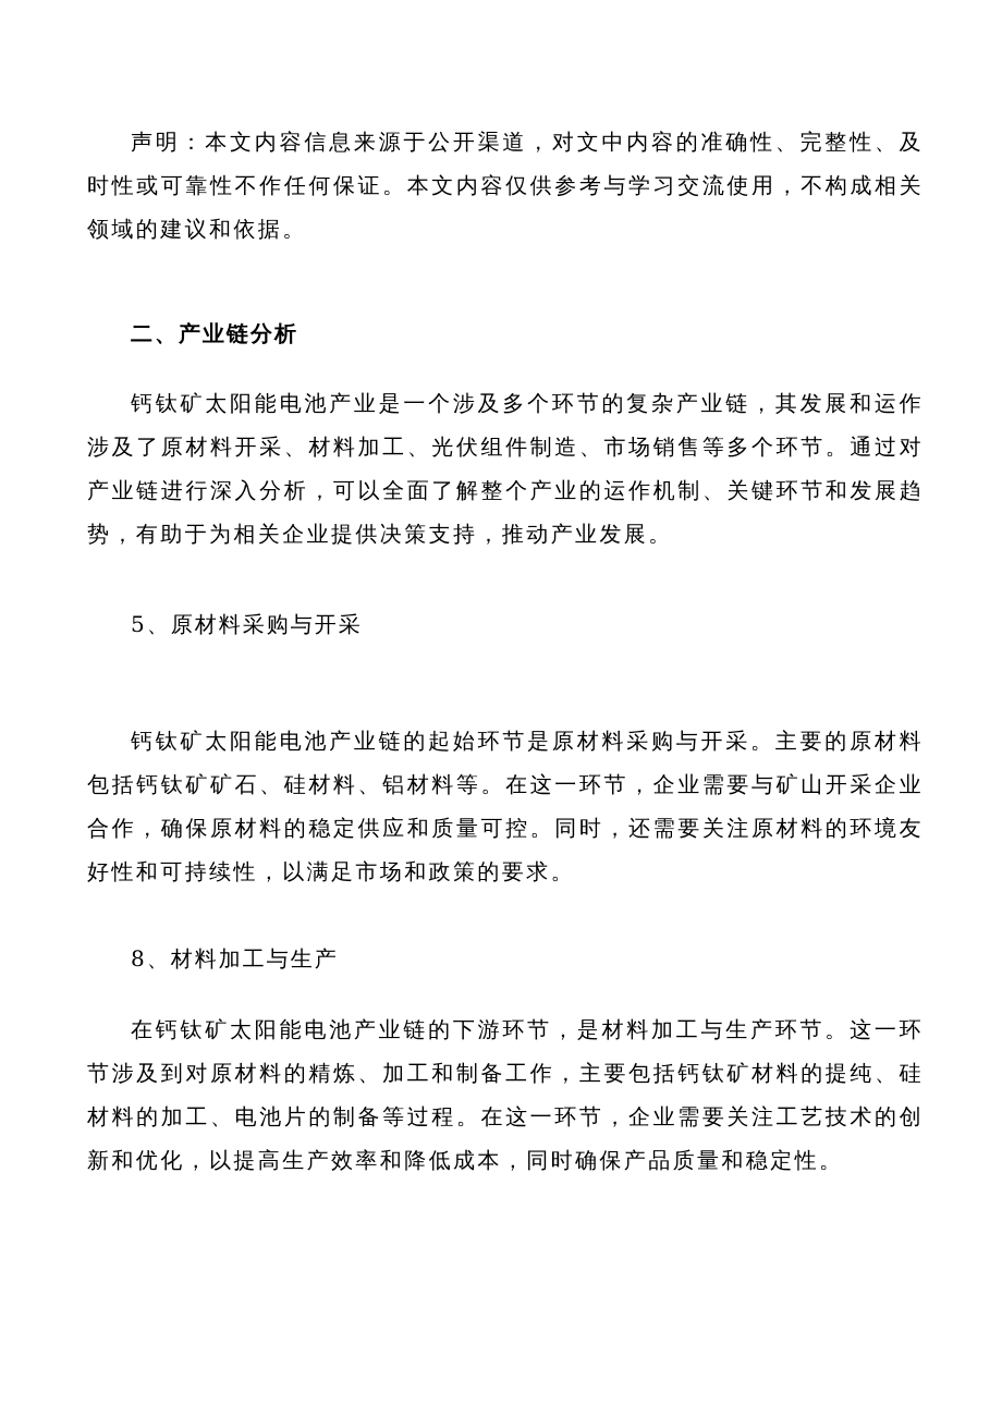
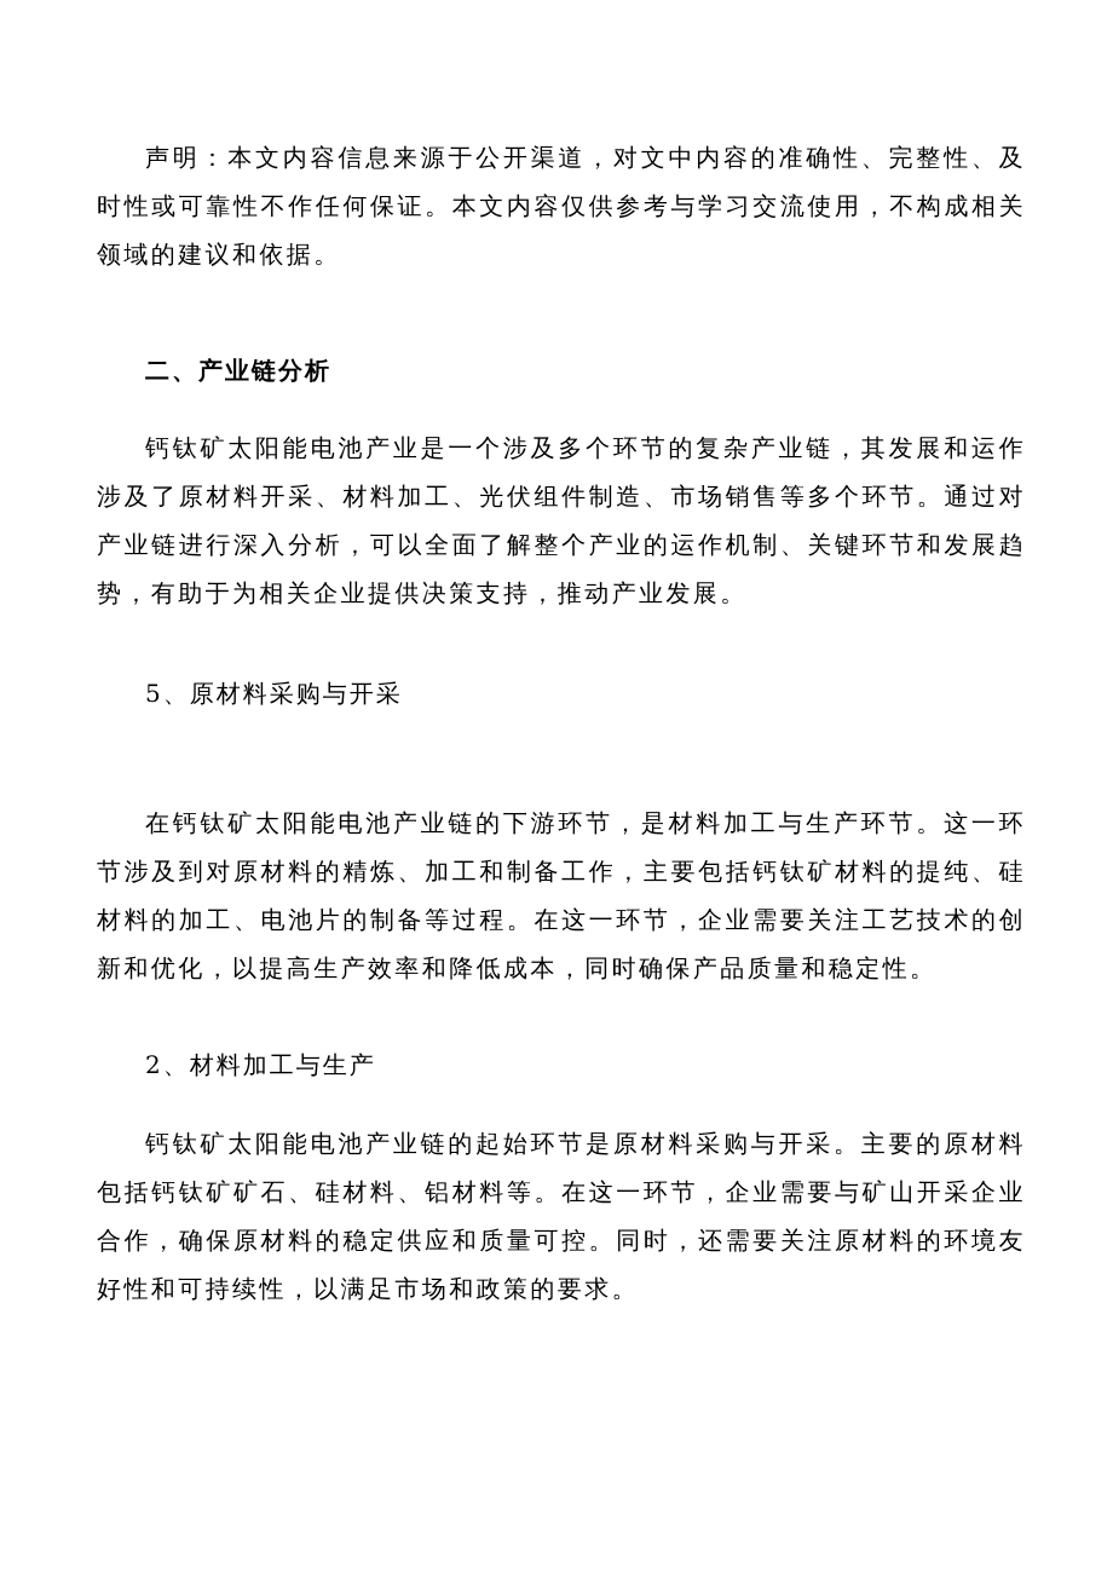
  声明：本文内容信息来源于公开渠道，对文中内容的准确性、完整性、及时性或可靠性不作任何保证。本文内容仅供参考与学习交流使用，不构成相关领域的建议和依据。
  二、产业链分析
  钙钛矿太阳能电池产业是一个涉及多个环节的复杂产业链，其发展和运作涉及了原材料开采、材料加工、光伏组件制造、市场销售等多个环节。通过对产业链进行深入分析，可以全面了解整个产业的运作机制、关键环节和发展趋势，有助于为相关企业提供决策支持，推动产业发展。
  5、原材料采购与开采
- 钙钛矿太阳能电池产业链的起始环节是原材料采购与开采。主要的原材料包括钙钛矿矿石、硅材料、铝材料等。在这一环节，企业需要与矿山开采企业合作，确保原材料的稳定供应和质量可控。同时，还需要关注原材料的环境友好性和可持续性，以满足市场和政策的要求。
+ 在钙钛矿太阳能电池产业链的下游环节，是材料加工与生产环节。这一环节涉及到对原材料的精炼、加工和制备工作，主要包括钙钛矿材料的提纯、硅材料的加工、电池片的制备等过程。在这一环节，企业需要关注工艺技术的创新和优化，以提高生产效率和降低成本，同时确保产品质量和稳定性。
- 8、材料加工与生产
+ 2、材料加工与生产
- 在钙钛矿太阳能电池产业链的下游环节，是材料加工与生产环节。这一环节涉及到对原材料的精炼、加工和制备工作，主要包括钙钛矿材料的提纯、硅材料的加工、电池片的制备等过程。在这一环节，企业需要关注工艺技术的创新和优化，以提高生产效率和降低成本，同时确保产品质量和稳定性。
+ 钙钛矿太阳能电池产业链的起始环节是原材料采购与开采。主要的原材料包括钙钛矿矿石、硅材料、铝材料等。在这一环节，企业需要与矿山开采企业合作，确保原材料的稳定供应和质量可控。同时，还需要关注原材料的环境友好性和可持续性，以满足市场和政策的要求。
